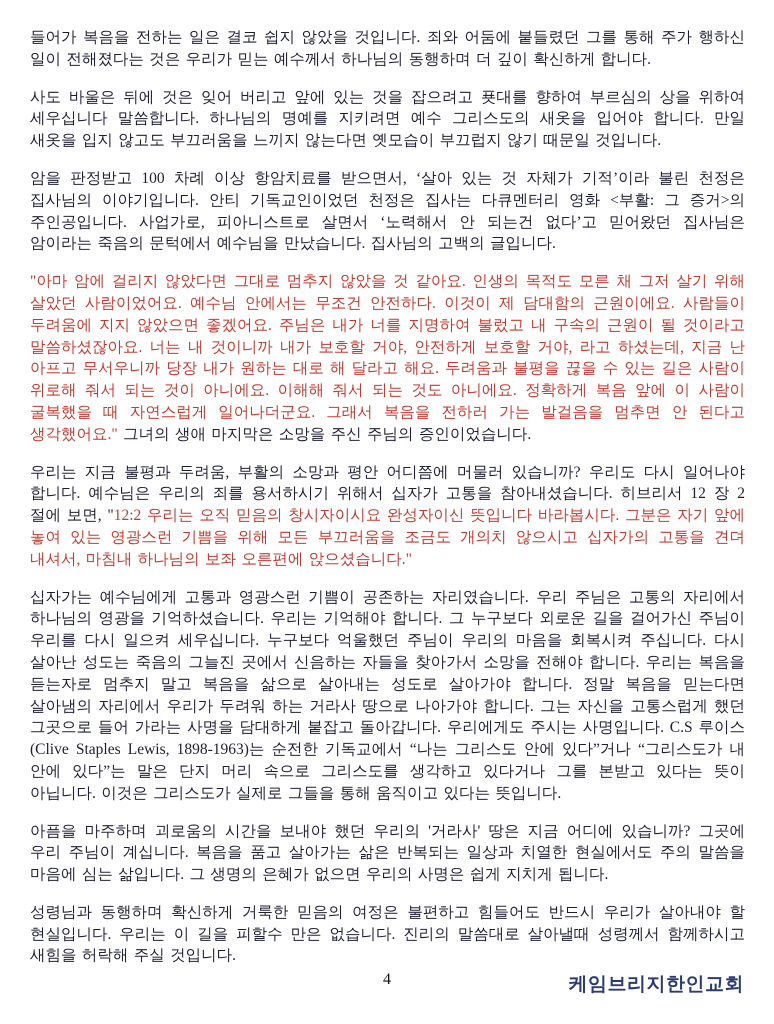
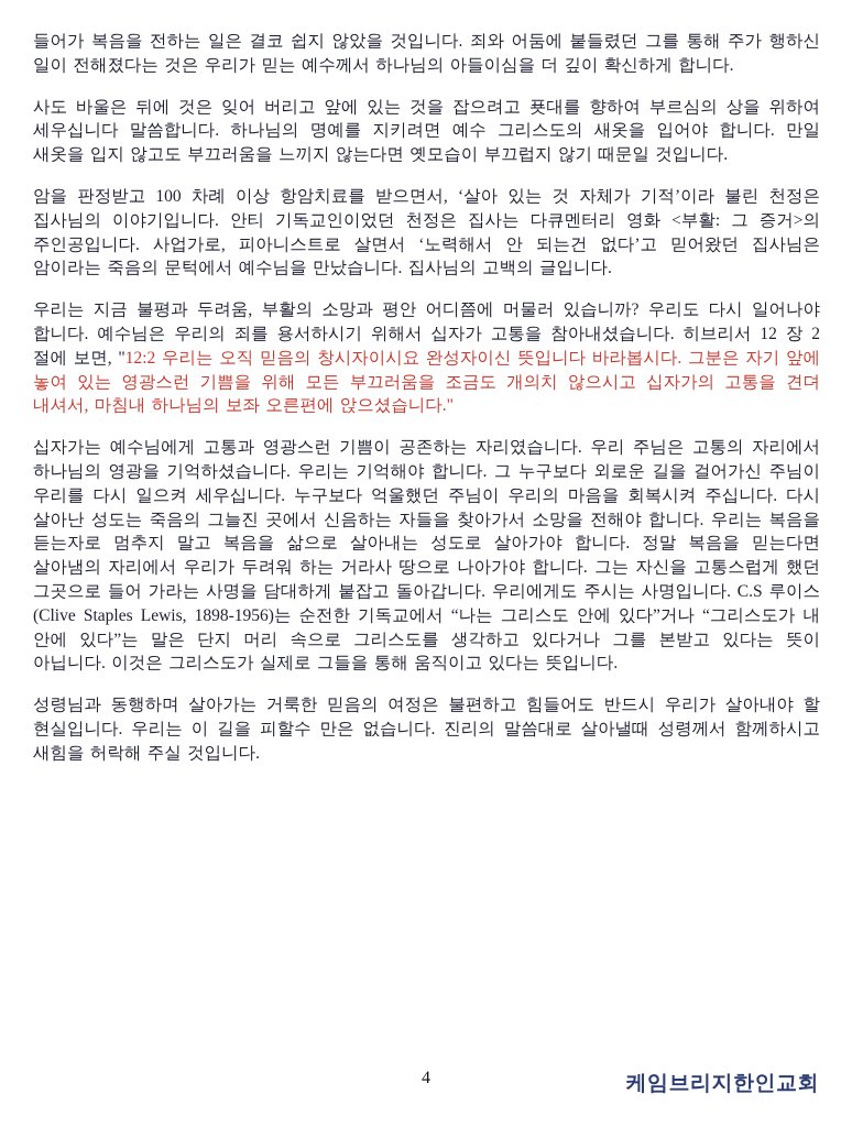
- 들어가 복음을 전하는 일은 결코 쉽지 않았을 것입니다. 죄와 어둠에 붙들렸던 그를 통해 주가 행하신 일이 전해졌다는 것은 우리가 믿는 예수께서 하나님의 동행하며 더 깊이 확신하게 합니다.
+ 들어가 복음을 전하는 일은 결코 쉽지 않았을 것입니다. 죄와 어둠에 붙들렸던 그를 통해 주가 행하신 일이 전해졌다는 것은 우리가 믿는 예수께서 하나님의 아들이심을 더 깊이 확신하게 합니다.
  사도 바울은 뒤에 것은 잊어 버리고 앞에 있는 것을 잡으려고 푯대를 향하여 부르심의 상을 위하여 세우십니다 말씀합니다. 하나님의 명예를 지키려면 예수 그리스도의 새옷을 입어야 합니다. 만일 새옷을 입지 않고도 부끄러움을 느끼지 않는다면 옛모습이 부끄럽지 않기 때문일 것입니다.
  암을 판정받고 100 차례 이상 항암치료를 받으면서, ‘살아 있는 것 자체가 기적’이라 불린 천정은 집사님의 이야기입니다. 안티 기독교인이었던 천정은 집사는 다큐멘터리 영화 <부활: 그 증거>의 주인공입니다. 사업가로, 피아니스트로 살면서 ‘노력해서 안 되는건 없다’고 믿어왔던 집사님은 암이라는 죽음의 문턱에서 예수님을 만났습니다. 집사님의 고백의 글입니다.
- "아마 암에 걸리지 않았다면 그대로 멈추지 않았을 것 같아요. 인생의 목적도 모른 채 그저 살기 위해 살았던 사람이었어요. 예수님 안에서는 무조건 안전하다. 이것이 제 담대함의 근원이에요. 사람들이 두려움에 지지 않았으면 좋겠어요. 주님은 내가 너를 지명하여 불렀고 내 구속의 근원이 될 것이라고 말씀하셨잖아요. 너는 내 것이니까 내가 보호할 거야, 안전하게 보호할 거야, 라고 하셨는데, 지금 난 아프고 무서우니까 당장 내가 원하는 대로 해 달라고 해요. 두려움과 불평을 끊을 수 있는 길은 사람이 위로해 줘서 되는 것이 아니에요. 이해해 줘서 되는 것도 아니에요. 정확하게 복음 앞에 이 사람이 굴복했을 때 자연스럽게 일어나더군요. 그래서 복음을 전하러 가는 발걸음을 멈추면 안 된다고 생각했어요." 그녀의 생애 마지막은 소망을 주신 주님의 증인이었습니다.
  우리는 지금 불평과 두려움, 부활의 소망과 평안 어디쯤에 머물러 있습니까? 우리도 다시 일어나야 합니다. 예수님은 우리의 죄를 용서하시기 위해서 십자가 고통을 참아내셨습니다. 히브리서 12 장 2 절에 보면, "12:2 우리는 오직 믿음의 창시자이시요 완성자이신 뜻입니다 바라봅시다. 그분은 자기 앞에 놓여 있는 영광스런 기쁨을 위해 모든 부끄러움을 조금도 개의치 않으시고 십자가의 고통을 견뎌 내셔서, 마침내 하나님의 보좌 오른편에 앉으셨습니다."
- 십자가는 예수님에게 고통과 영광스런 기쁨이 공존하는 자리였습니다. 우리 주님은 고통의 자리에서 하나님의 영광을 기억하셨습니다. 우리는 기억해야 합니다. 그 누구보다 외로운 길을 걸어가신 주님이 우리를 다시 일으켜 세우십니다. 누구보다 억울했던 주님이 우리의 마음을 회복시켜 주십니다. 다시 살아난 성도는 죽음의 그늘진 곳에서 신음하는 자들을 찾아가서 소망을 전해야 합니다. 우리는 복음을 듣는자로 멈추지 말고 복음을 삶으로 살아내는 성도로 살아가야 합니다. 정말 복음을 믿는다면 살아냄의 자리에서 우리가 두려워 하는 거라사 땅으로 나아가야 합니다. 그는 자신을 고통스럽게 했던 그곳으로 들어 가라는 사명을 담대하게 붙잡고 돌아갑니다. 우리에게도 주시는 사명입니다. C.S 루이스(Clive Staples Lewis, 1898-1963)는 순전한 기독교에서 “나는 그리스도 안에 있다”거나 “그리스도가 내 안에 있다”는 말은 단지 머리 속으로 그리스도를 생각하고 있다거나 그를 본받고 있다는 뜻이 아닙니다. 이것은 그리스도가 실제로 그들을 통해 움직이고 있다는 뜻입니다.
+ 십자가는 예수님에게 고통과 영광스런 기쁨이 공존하는 자리였습니다. 우리 주님은 고통의 자리에서 하나님의 영광을 기억하셨습니다. 우리는 기억해야 합니다. 그 누구보다 외로운 길을 걸어가신 주님이 우리를 다시 일으켜 세우십니다. 누구보다 억울했던 주님이 우리의 마음을 회복시켜 주십니다. 다시 살아난 성도는 죽음의 그늘진 곳에서 신음하는 자들을 찾아가서 소망을 전해야 합니다. 우리는 복음을 듣는자로 멈추지 말고 복음을 삶으로 살아내는 성도로 살아가야 합니다. 정말 복음을 믿는다면 살아냄의 자리에서 우리가 두려워 하는 거라사 땅으로 나아가야 합니다. 그는 자신을 고통스럽게 했던 그곳으로 들어 가라는 사명을 담대하게 붙잡고 돌아갑니다. 우리에게도 주시는 사명입니다. C.S 루이스(Clive Staples Lewis, 1898-1956)는 순전한 기독교에서 “나는 그리스도 안에 있다”거나 “그리스도가 내 안에 있다”는 말은 단지 머리 속으로 그리스도를 생각하고 있다거나 그를 본받고 있다는 뜻이 아닙니다. 이것은 그리스도가 실제로 그들을 통해 움직이고 있다는 뜻입니다.
- 아픔을 마주하며 괴로움의 시간을 보내야 했던 우리의 '거라사' 땅은 지금 어디에 있습니까? 그곳에 우리 주님이 계십니다. 복음을 품고 살아가는 삶은 반복되는 일상과 치열한 현실에서도 주의 말씀을 마음에 심는 삶입니다. 그 생명의 은혜가 없으면 우리의 사명은 쉽게 지치게 됩니다.
- 성령님과 동행하며 확신하게 거룩한 믿음의 여정은 불편하고 힘들어도 반드시 우리가 살아내야 할 현실입니다. 우리는 이 길을 피할수 만은 없습니다. 진리의 말씀대로 살아낼때 성령께서 함께하시고 새힘을 허락해 주실 것입니다.
+ 성령님과 동행하며 살아가는 거룩한 믿음의 여정은 불편하고 힘들어도 반드시 우리가 살아내야 할 현실입니다. 우리는 이 길을 피할수 만은 없습니다. 진리의 말씀대로 살아낼때 성령께서 함께하시고 새힘을 허락해 주실 것입니다.
  4
  케임브리지한인교회
